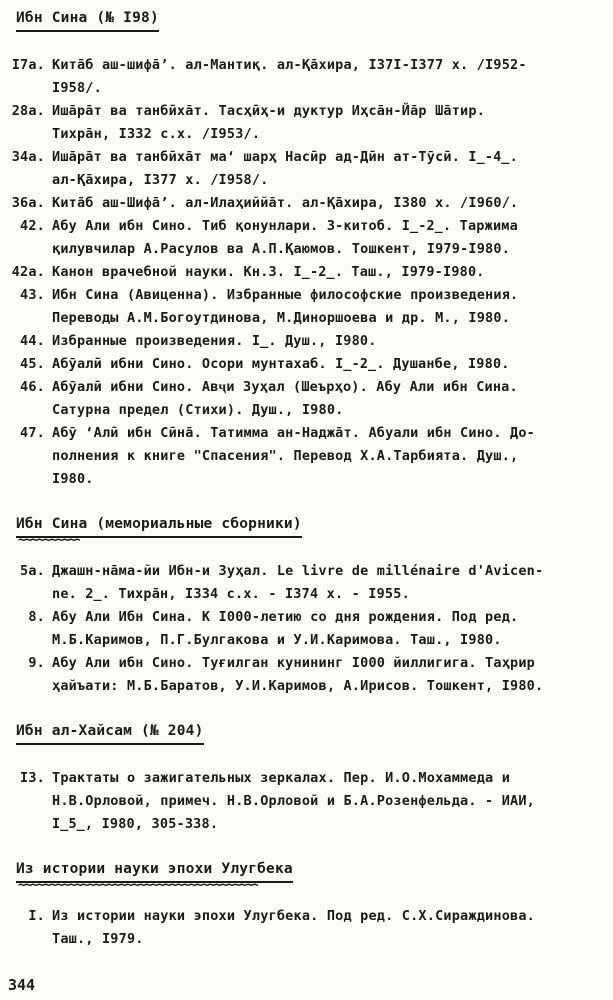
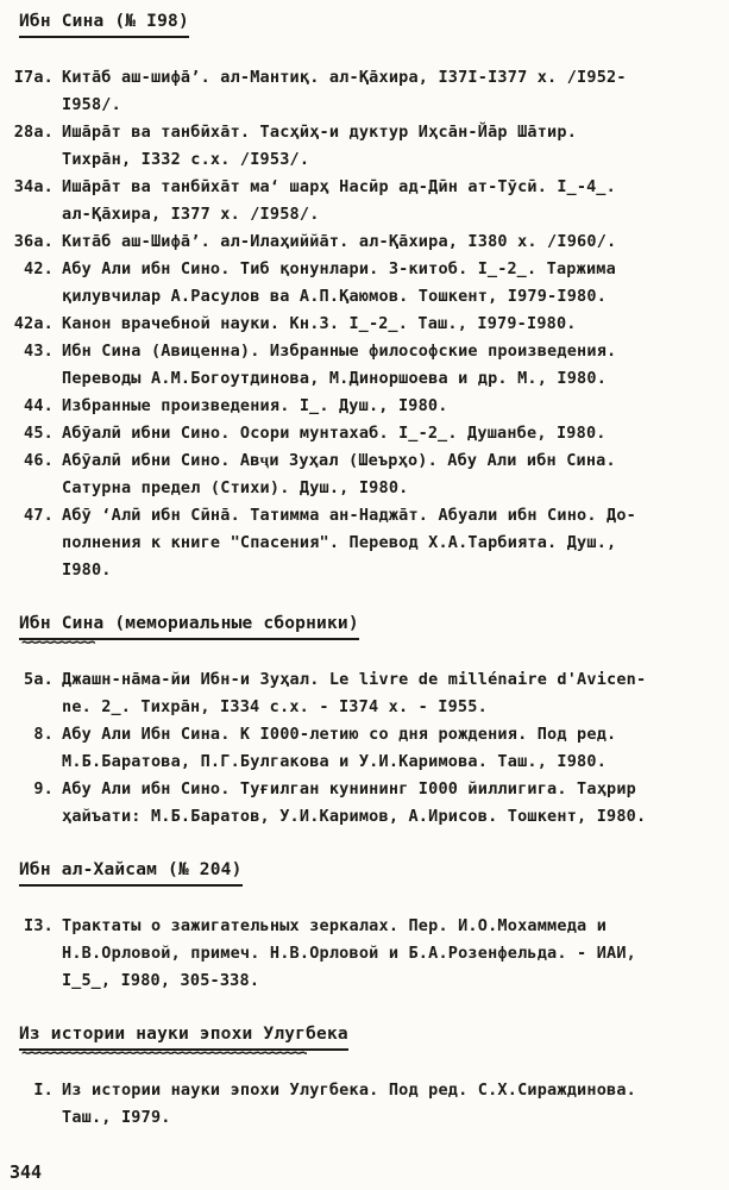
  Ибн Сина (№ I98)
  I7а.
  Китāб аш-шифā’. ал-Мантиқ. ал-Қāхира, I37I-I377 х. /I952-
  I958/.
  28а.
  Ишāрāт ва танбӣхāт. Тасҳӣҳ-и дуктур Иҳсāн-Йāр Шāтир.
  Тихрāн, I332 с.х. /I953/.
  34а.
  Ишāрāт ва танбӣхāт ма‘ шарҳ Насӣр ад-Дӣн ат-Тӯсӣ. I̲-4̲.
  ал-Қāхира, I377 х. /I958/.
  36а.
  Китāб аш-Шифā’. ал-Илаҳиййāт. ал-Қāхира, I380 х. /I960/.
  42.
  Абу Али ибн Сино. Тиб қонунлари. 3-китоб. I̲-2̲. Таржима
  қилувчилар А.Расулов ва А.П.Қаюмов. Тошкент, I979-I980.
  42а.
  Канон врачебной науки. Кн.3. I̲-2̲. Таш., I979-I980.
  43.
  Ибн Сина (Авиценна). Избранные философские произведения.
  Переводы А.М.Богоутдинова, М.Диноршоева и др. М., I980.
  44.
  Избранные произведения. I̲. Душ., I980.
  45.
  Абӯалӣ ибни Сино. Осори мунтахаб. I̲-2̲. Душанбе, I980.
  46.
  Абӯалӣ ибни Сино. Авҷи Зуҳал (Шеърҳо). Абу Али ибн Сина.
  Сатурна предел (Стихи). Душ., I980.
  47.
  Абӯ ‘Алӣ ибн Сӣнā. Татимма ан-Наджāт. Абуали ибн Сино. До-
  полнения к книге "Спасения". Перевод Х.А.Тарбията. Душ.,
  I980.
  Ибн Сина (мемориальные сборники)
  5а.
  Джашн-нāма-йи Ибн-и Зуҳал. Le livre de millénaire d'Avicen-
  ne. 2̲. Тихрāн, I334 с.х. - I374 х. - I955.
  8.
  Абу Али Ибн Сина. К I000-летию со дня рождения. Под ред.
- М.Б.Каримов, П.Г.Булгакова и У.И.Каримова. Таш., I980.
+ М.Б.Баратова, П.Г.Булгакова и У.И.Каримова. Таш., I980.
  9.
  Абу Али ибн Сино. Туғилган кунининг I000 йиллигига. Таҳрир
  ҳайъати: М.Б.Баратов, У.И.Каримов, А.Ирисов. Тошкент, I980.
  Ибн ал-Хайсам (№ 204)
  I3.
  Трактаты о зажигательных зеркалах. Пер. И.О.Мохаммеда и
  Н.В.Орловой, примеч. Н.В.Орловой и Б.А.Розенфельда. - ИАИ,
  I̲5̲, I980, 305-338.
  Из истории науки эпохи Улугбека
  I.
  Из истории науки эпохи Улугбека. Под ред. С.Х.Сираждинова.
  Таш., I979.
  344
